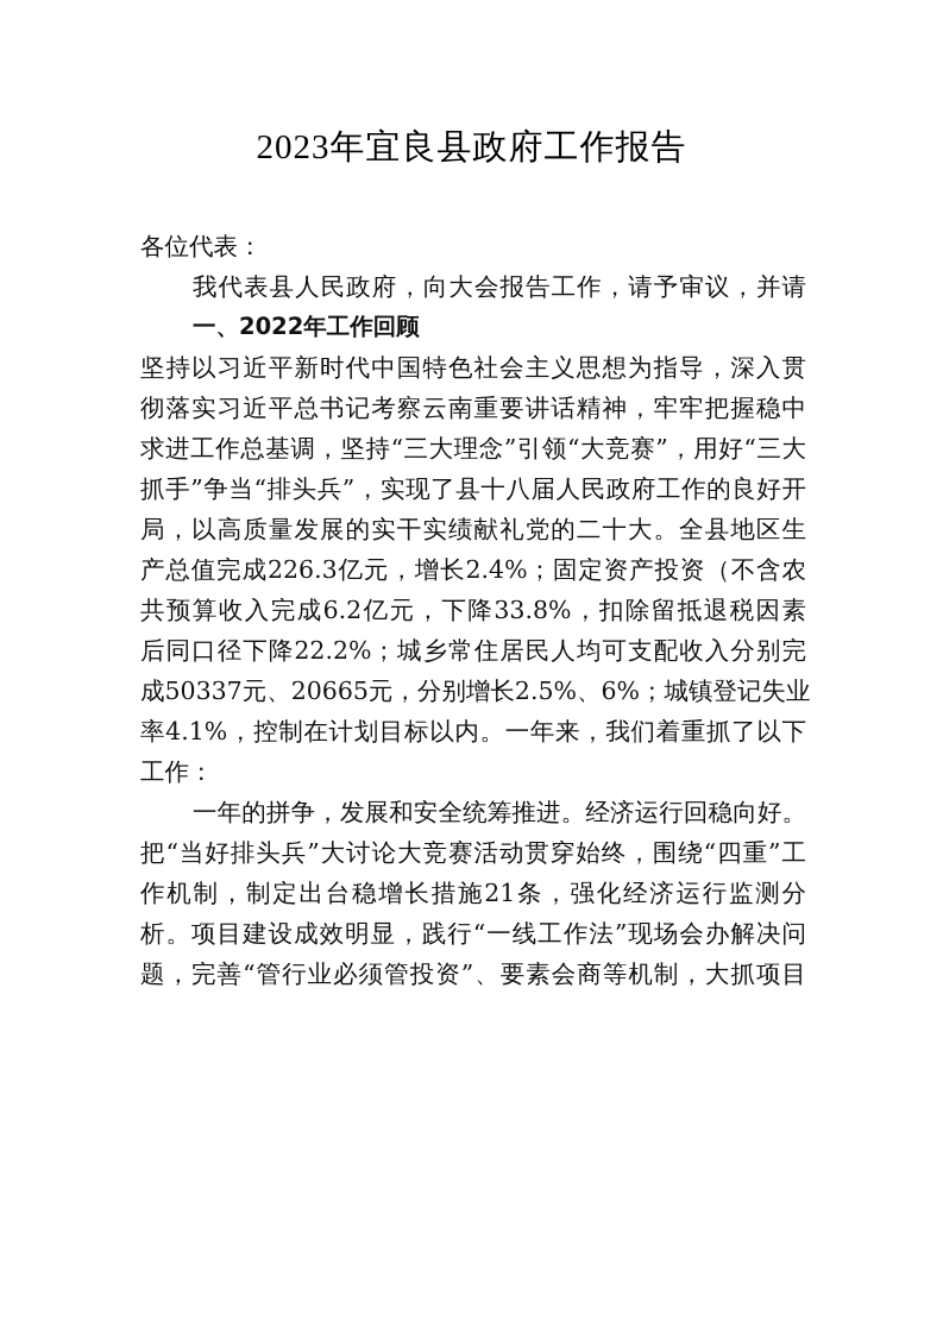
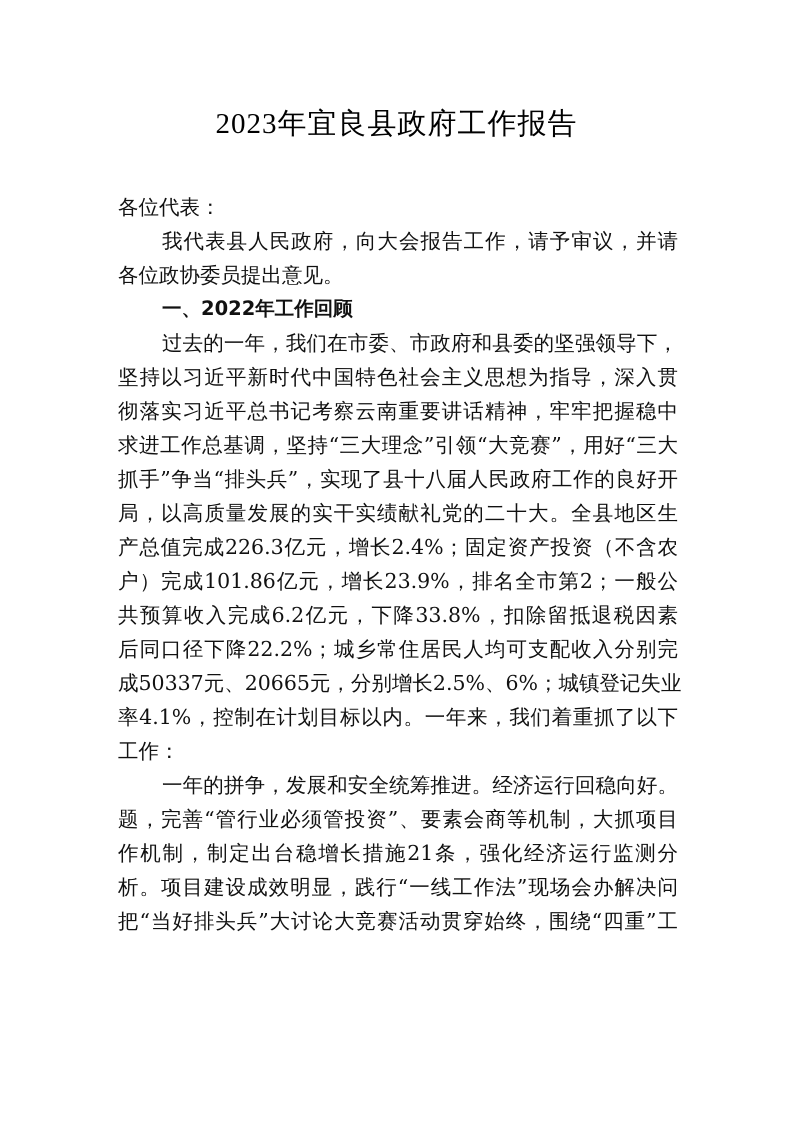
  2023年宜良县政府工作报告
  各位代表：
  我代表县人民政府，向大会报告工作，请予审议，并请
+ 各位政协委员提出意见。
  一、2022年工作回顾
+ 过去的一年，我们在市委、市政府和县委的坚强领导下，
  坚持以习近平新时代中国特色社会主义思想为指导，深入贯
  彻落实习近平总书记考察云南重要讲话精神，牢牢把握稳中
  求进工作总基调，坚持“三大理念”引领“大竞赛”，用好“三大
  抓手”争当“排头兵”，实现了县十八届人民政府工作的良好开
  局，以高质量发展的实干实绩献礼党的二十大。全县地区生
  产总值完成226.3亿元，增长2.4%；固定资产投资（不含农
+ 户）完成101.86亿元，增长23.9%，排名全市第2；一般公
  共预算收入完成6.2亿元，下降33.8%，扣除留抵退税因素
  后同口径下降22.2%；城乡常住居民人均可支配收入分别完
  成50337元、20665元，分别增长2.5%、6%；城镇登记失业
  率4.1%，控制在计划目标以内。一年来，我们着重抓了以下
  工作：
  一年的拼争，发展和安全统筹推进。经济运行回稳向好。
- 把“当好排头兵”大讨论大竞赛活动贯穿始终，围绕“四重”工
+ 题，完善“管行业必须管投资”、要素会商等机制，大抓项目
  作机制，制定出台稳增长措施21条，强化经济运行监测分
  析。项目建设成效明显，践行“一线工作法”现场会办解决问
- 题，完善“管行业必须管投资”、要素会商等机制，大抓项目
+ 把“当好排头兵”大讨论大竞赛活动贯穿始终，围绕“四重”工
